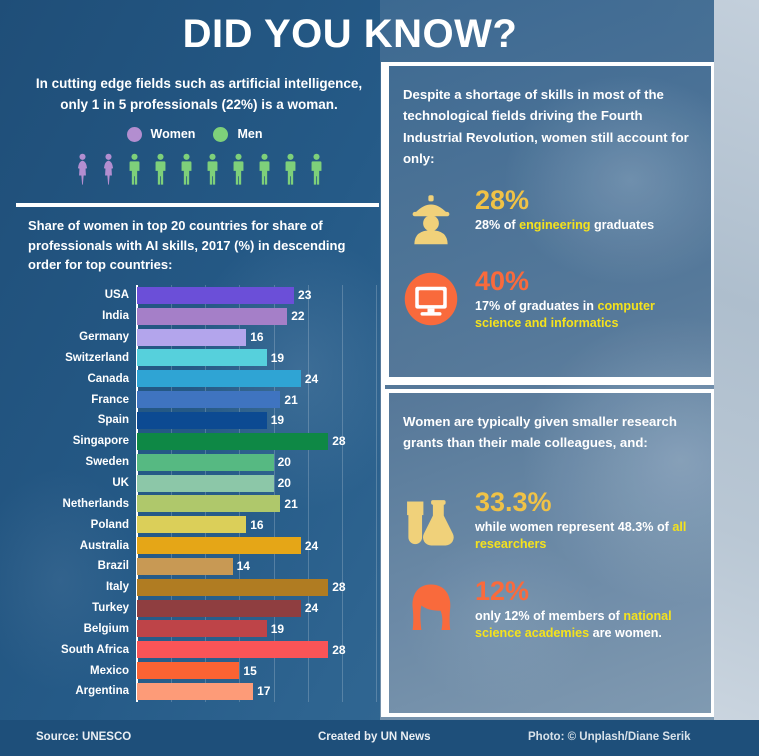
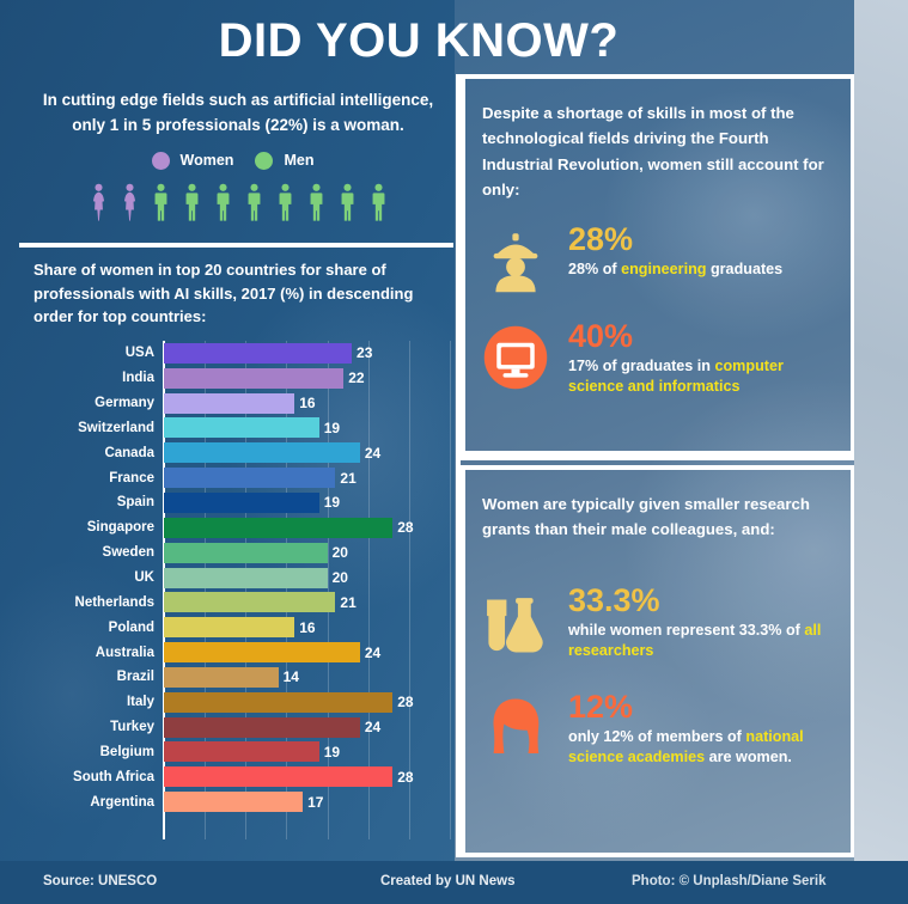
  DID YOU KNOW?
  In cutting edge fields such as artificial intelligence, only 1 in 5 professionals (22%) is a woman.
  Women
  Men
  Share of women in top 20 countries for share of professionals with AI skills, 2017 (%) in descending order for top countries:
  USA
  23
  India
  22
  Germany
  16
  Switzerland
  19
  Canada
  24
  France
  21
  Spain
  19
  Singapore
  28
  Sweden
  20
  UK
  20
  Netherlands
  21
  Poland
  16
  Australia
  24
  Brazil
  14
  Italy
  28
  Turkey
  24
  Belgium
  19
  South Africa
  28
- Mexico
- 15
  Argentina
  17
  Despite a shortage of skills in most of the technological fields driving the Fourth Industrial Revolution, women still account for only:
  28%
  28% of engineering graduates
  40%
  17% of graduates in computer science and informatics
  Women are typically given smaller research grants than their male colleagues, and:
  33.3%
- while women represent 48.3% of all researchers
+ while women represent 33.3% of all researchers
  12%
  only 12% of members of national science academies are women.
  Source: UNESCO
  Created by UN News
  Photo: © Unplash/Diane Serik
